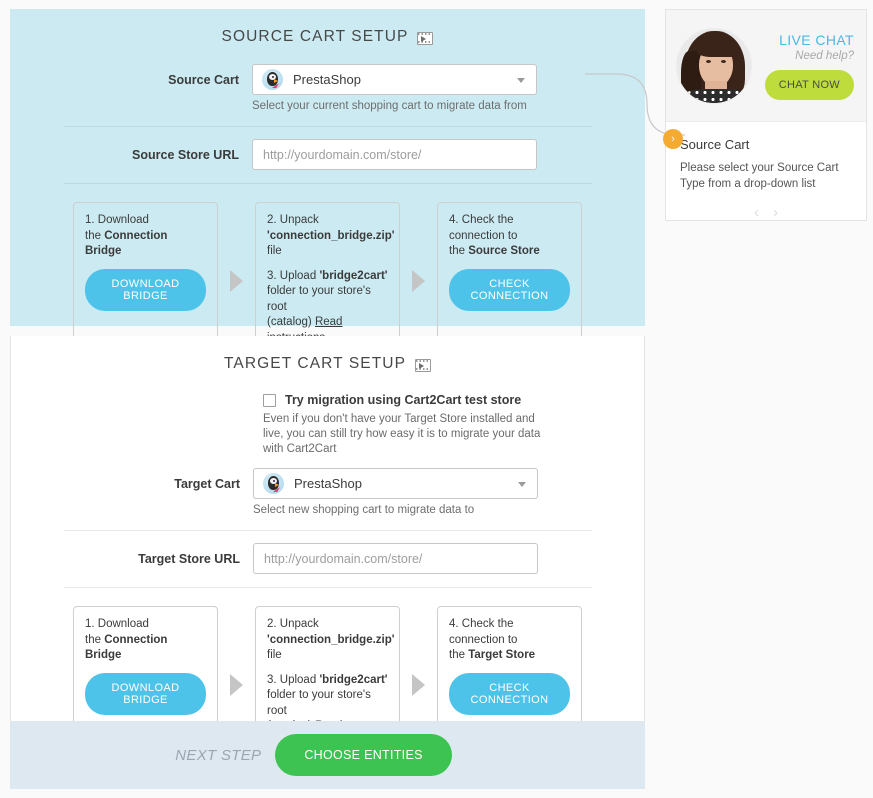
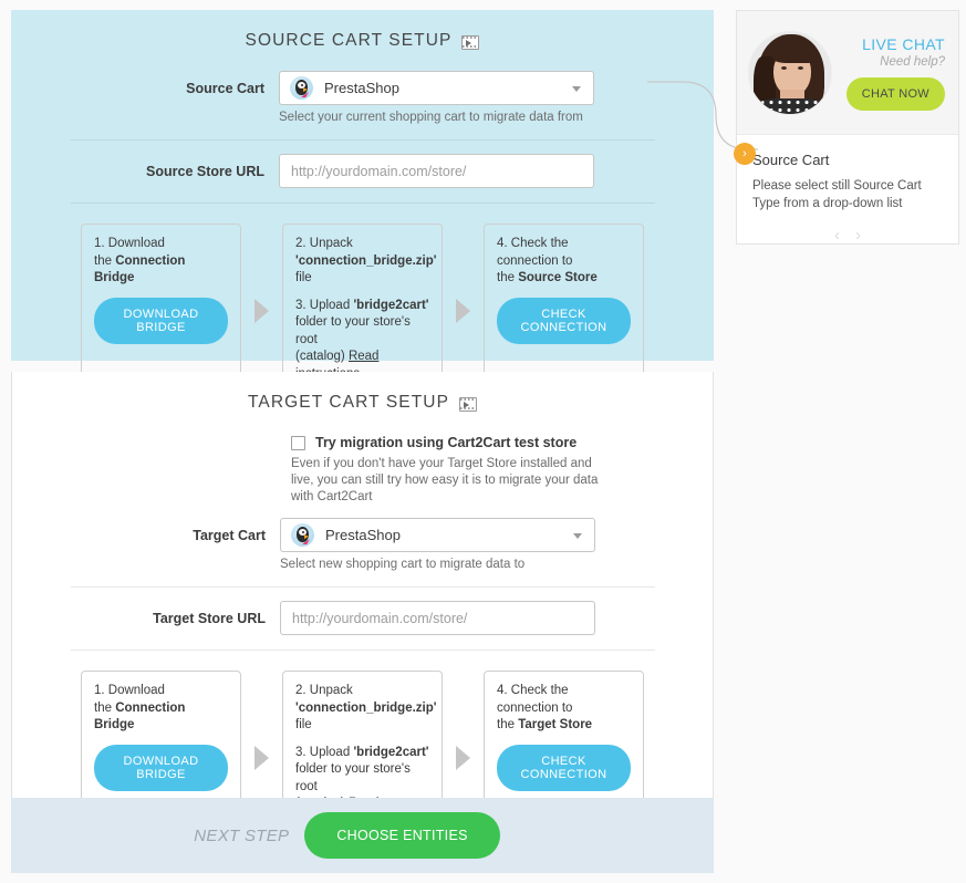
  SOURCE CART SETUP
  Source Cart
  PrestaShop
  Select your current shopping cart to migrate data from
  Source Store URL
  http://yourdomain.com/store/
  1. Download
  the Connection Bridge
  DOWNLOAD BRIDGE
  2. Unpack
  'connection_bridge.zip' file
  3. Upload 'bridge2cart'
  folder to your store's root
  4. Check the connection to
  the Source Store
  CHECK CONNECTION
  TARGET CART SETUP
  Try migration using Cart2Cart test store
  Even if you don't have your Target Store installed and live, you can still try how easy it is to migrate your data with Cart2Cart
  Target Cart
  PrestaShop
  Select new shopping cart to migrate data to
  Target Store URL
  http://yourdomain.com/store/
  1. Download
  the Connection Bridge
  DOWNLOAD BRIDGE
  2. Unpack
  'connection_bridge.zip' file
  3. Upload 'bridge2cart'
  folder to your store's root
  4. Check the connection to
  the Target Store
  CHECK CONNECTION
  NEXT STEP
  CHOOSE ENTITIES
  LIVE CHAT
  Need help?
  CHAT NOW
  Source Cart
- Please select your Source Cart Type from a drop-down list
+ Please select still Source Cart Type from a drop-down list
  ‹
  ›
  ›
